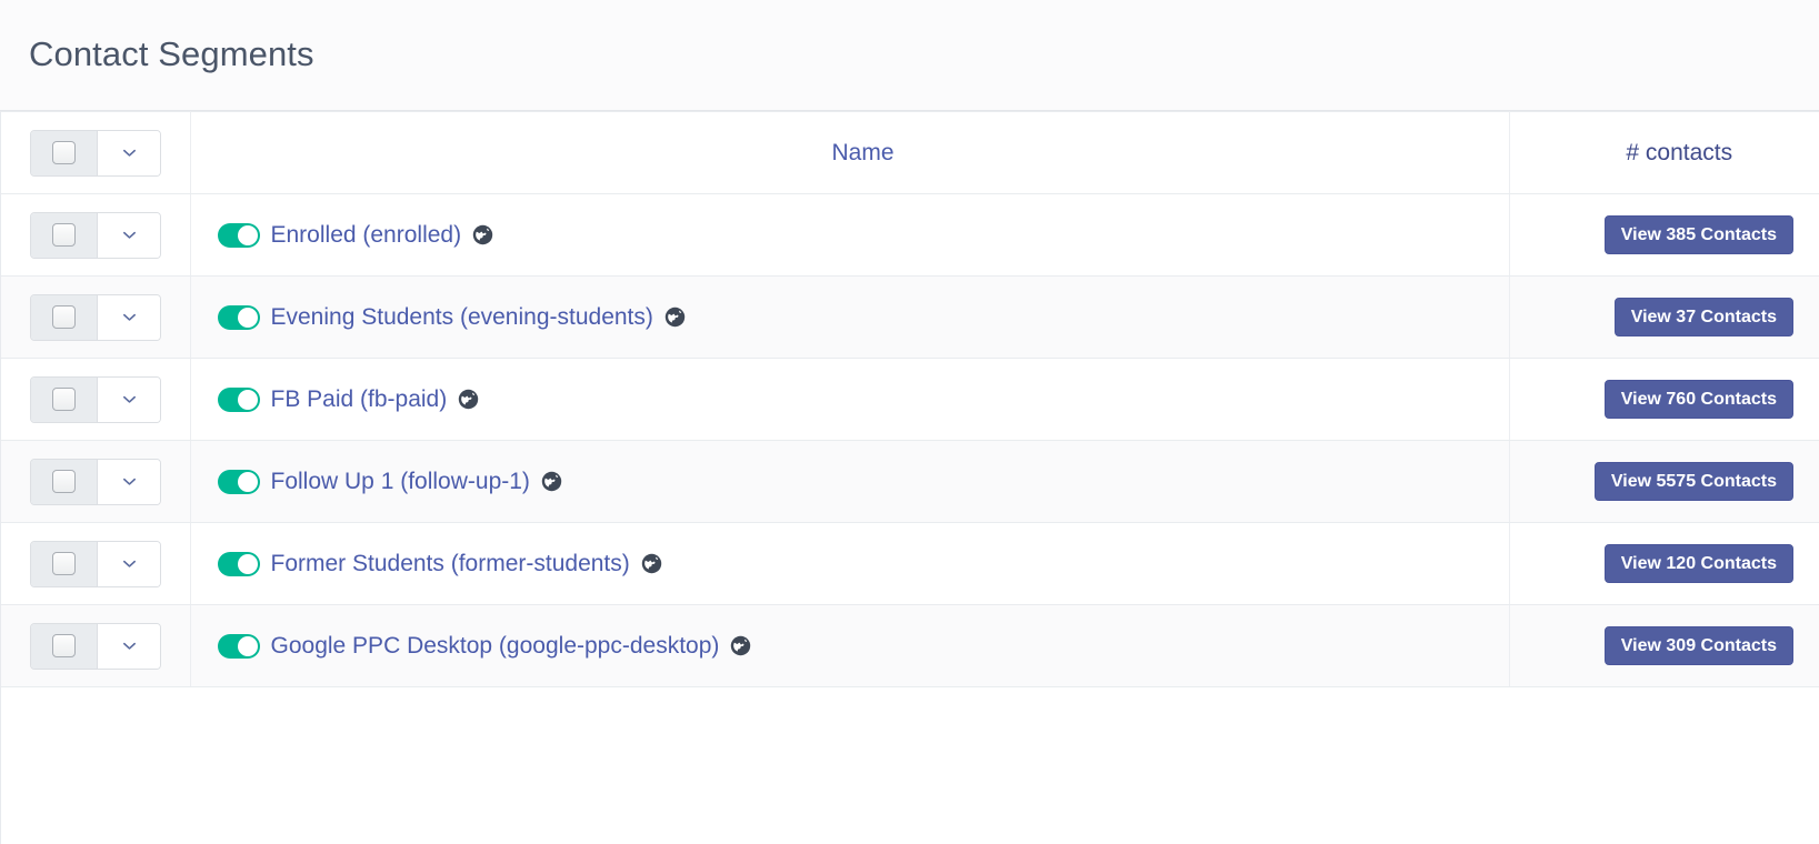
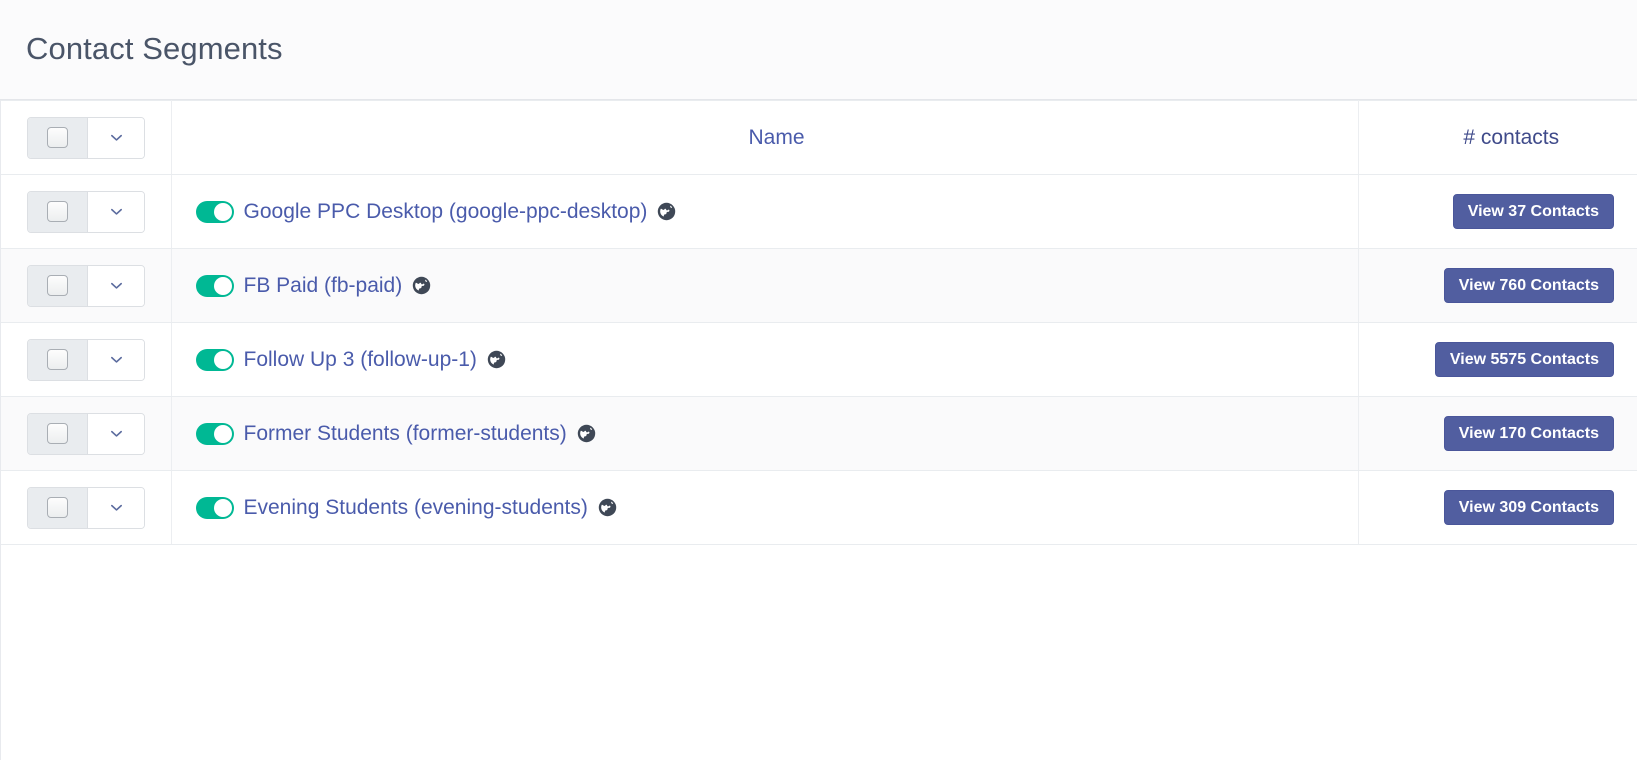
  Contact Segments
  	Name	# contacts
- 	Enrolled (enrolled)	View 385 Contacts
- 	Evening Students (evening-students)	View 37 Contacts
+ 	Google PPC Desktop (google-ppc-desktop)	View 37 Contacts
  	FB Paid (fb-paid)	View 760 Contacts
- 	Follow Up 1 (follow-up-1)	View 5575 Contacts
+ 	Follow Up 3 (follow-up-1)	View 5575 Contacts
- 	Former Students (former-students)	View 120 Contacts
+ 	Former Students (former-students)	View 170 Contacts
- 	Google PPC Desktop (google-ppc-desktop)	View 309 Contacts
+ 	Evening Students (evening-students)	View 309 Contacts
